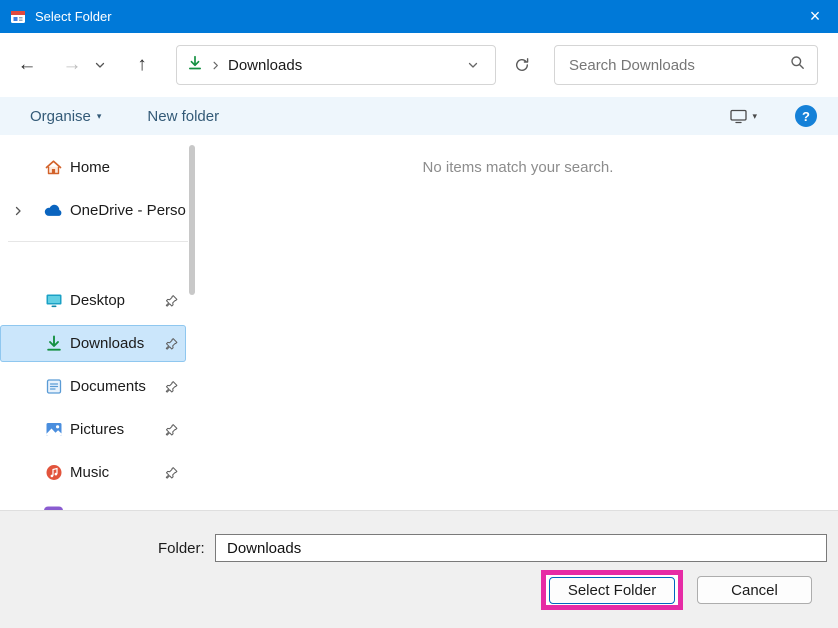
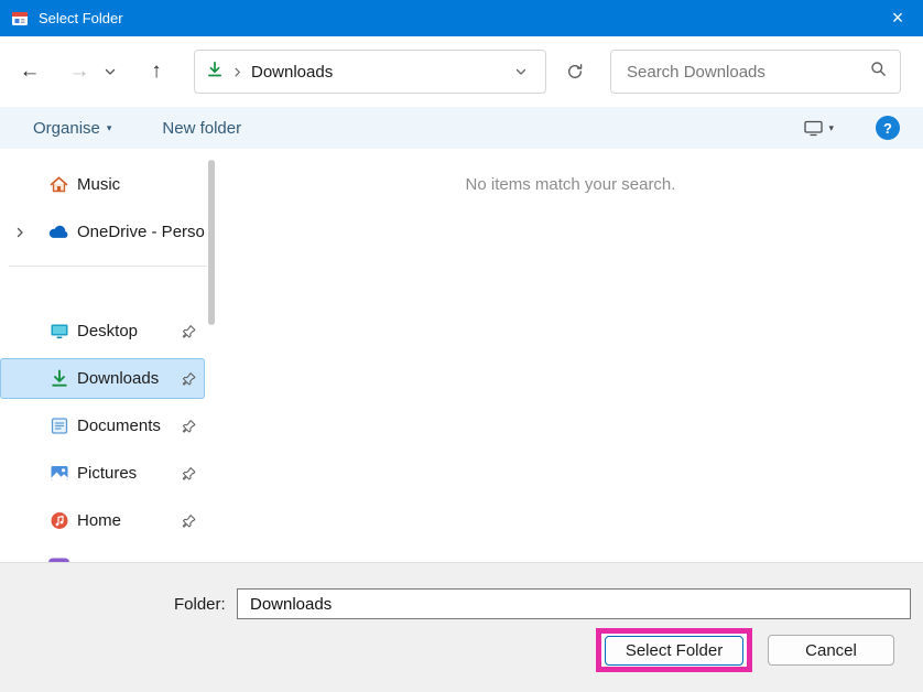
  Select Folder
  ×
  ←
  →
  ↑
  Downloads
  Search Downloads
  Organise
  ▾
  New folder
  ▾
  ?
- Home
+ Music
  OneDrive - Perso
  Desktop
  Downloads
  Documents
  Pictures
- Music
+ Home
  No items match your search.
  Folder:
  Downloads
  Select Folder
  Cancel
